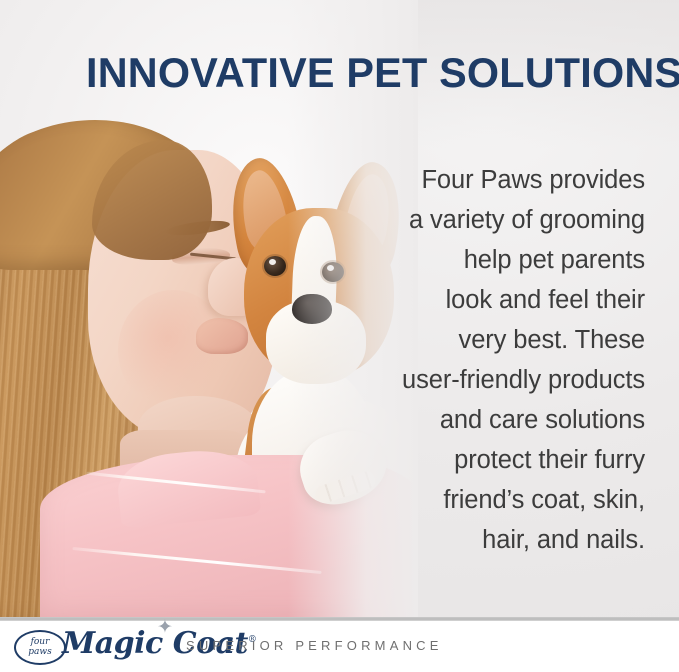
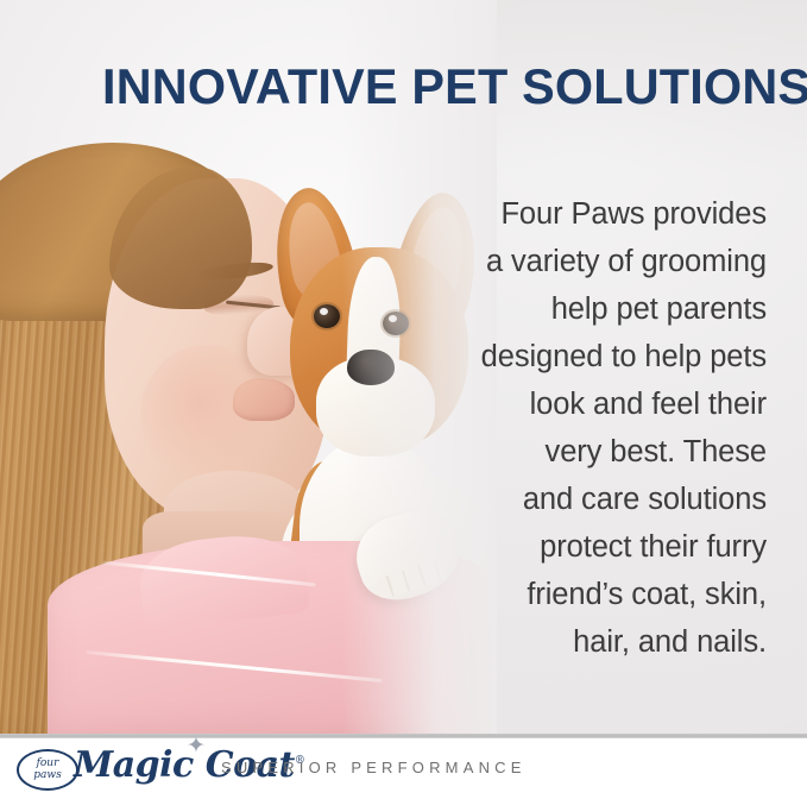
  INNOVATIVE PET SOLUTIONS
  Four Paws provides
  a variety of grooming
  help pet parents
+ designed to help pets
  look and feel their
  very best. These
- user-friendly products
  and care solutions
  protect their furry
  friend’s coat, skin,
  hair, and nails.
  four
  paws
  Magic Coat®
  ✦
  SUPERIOR PERFORMANCE
